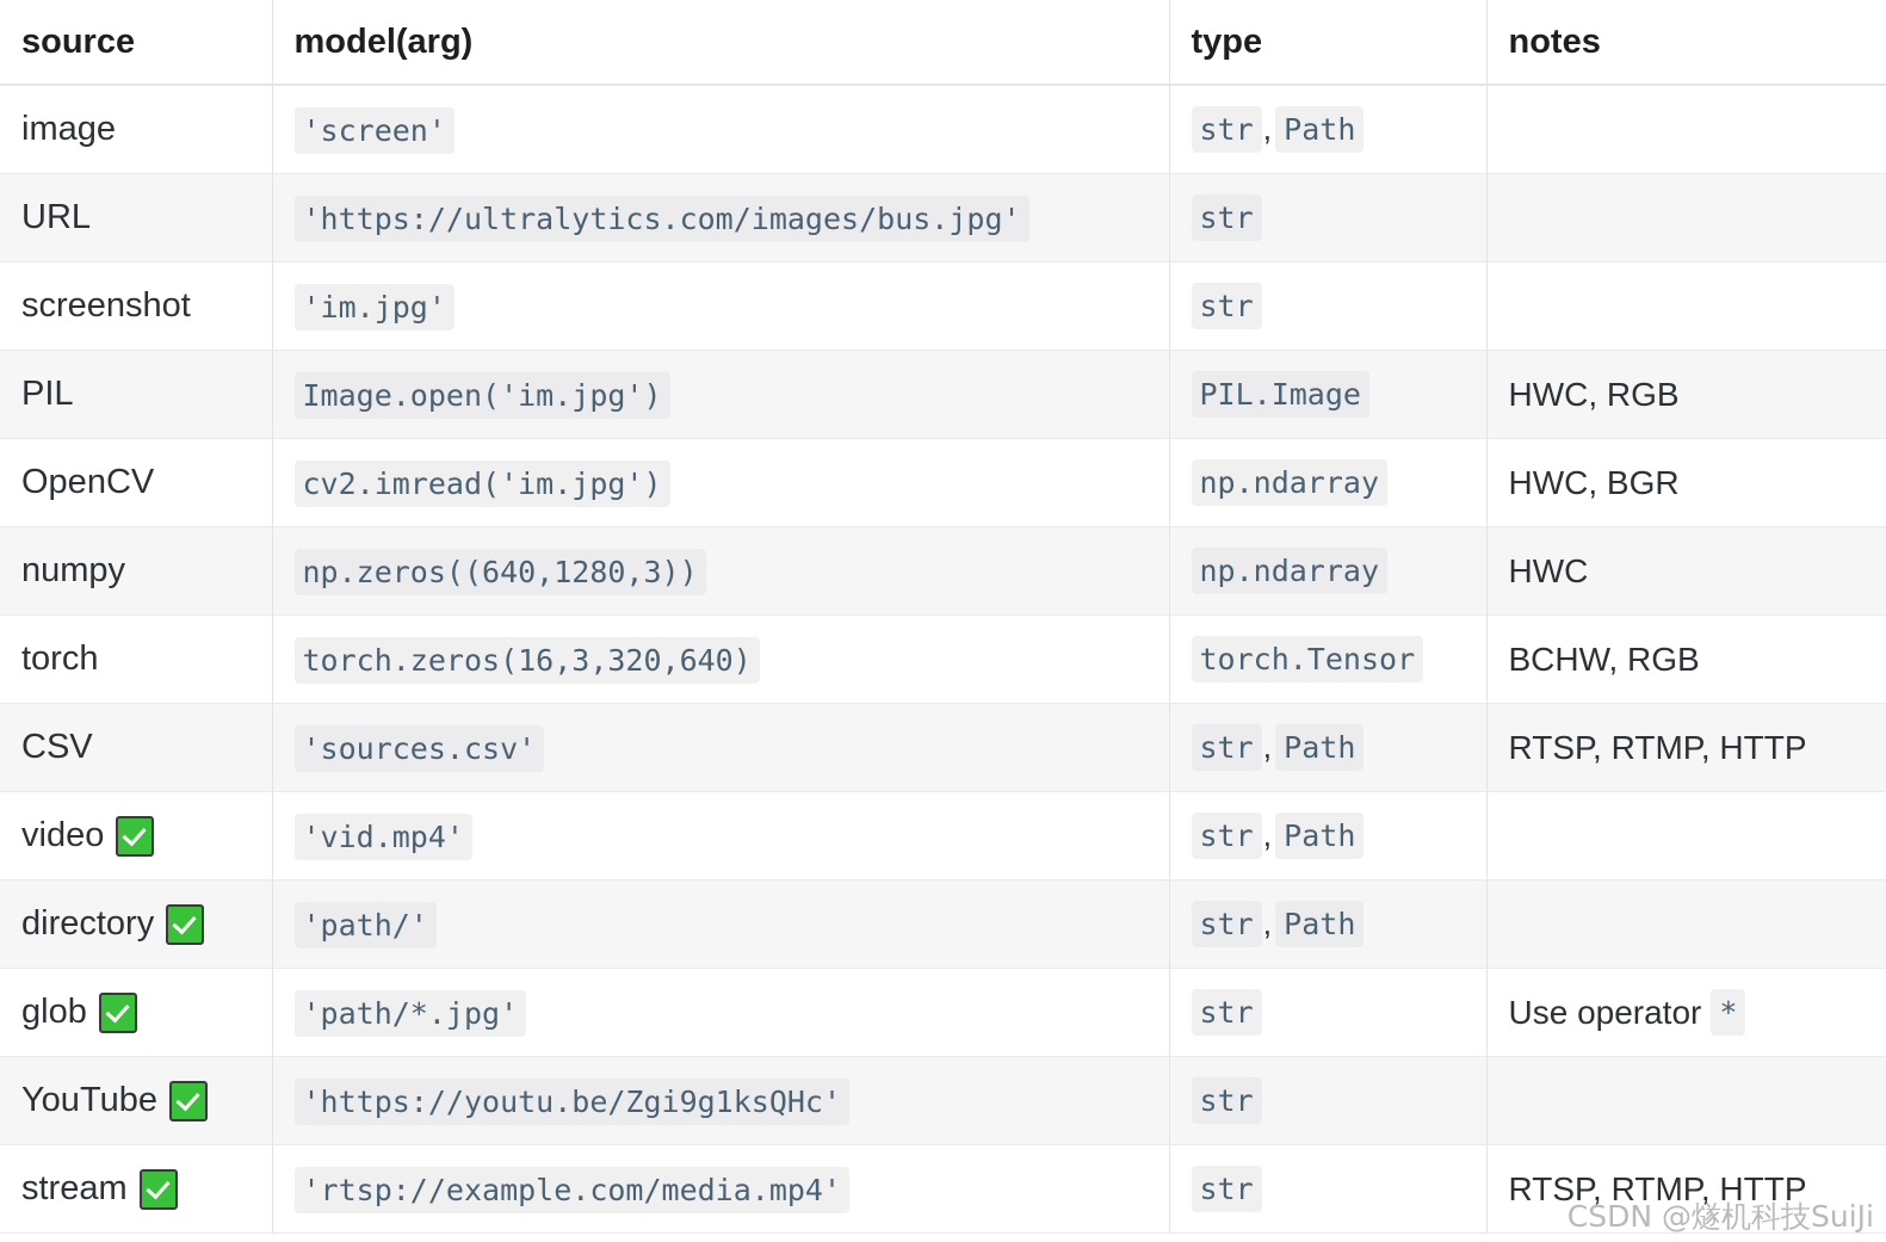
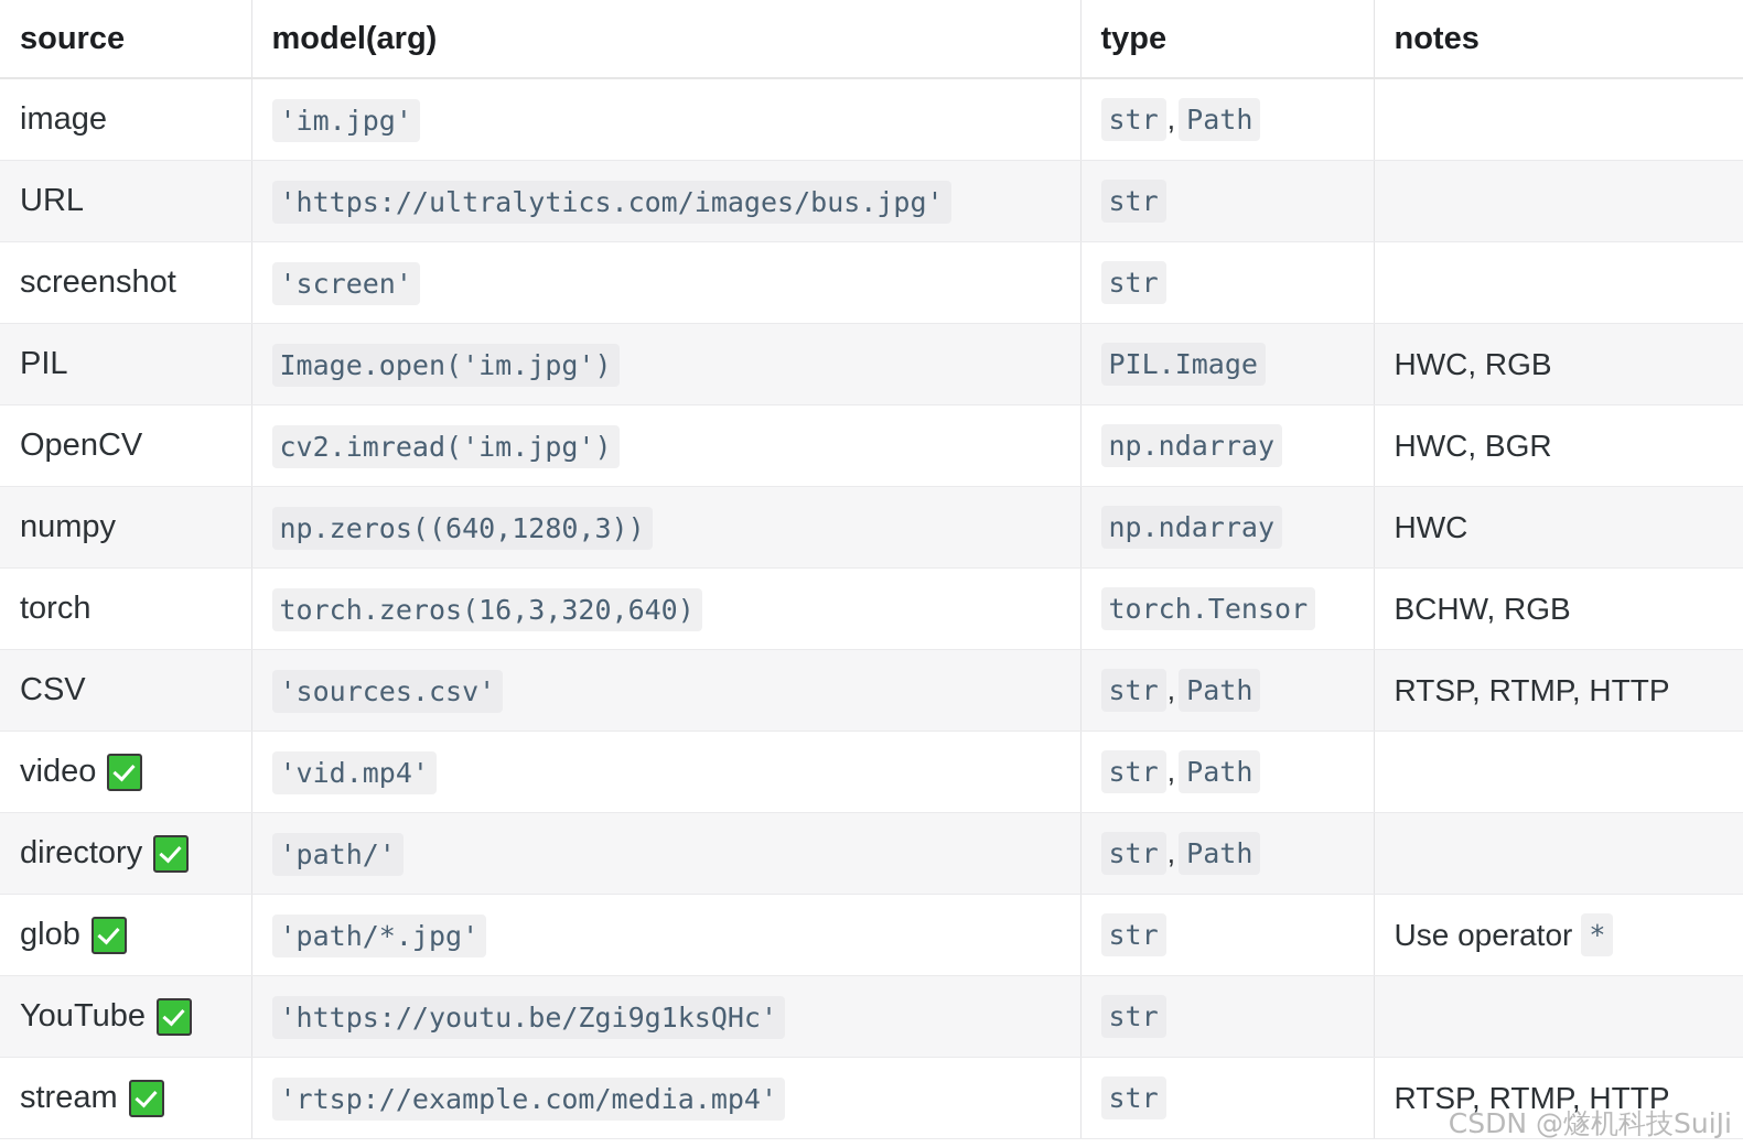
  source	model(arg)	type	notes
- image	'screen'	str , Path
+ image	'im.jpg'	str , Path
  URL	'https://ultralytics.com/images/bus.jpg'	str
- screenshot	'im.jpg'	str
+ screenshot	'screen'	str
  PIL	Image.open('im.jpg')	PIL.Image	HWC, RGB
  OpenCV	cv2.imread('im.jpg')	np.ndarray	HWC, BGR
  numpy	np.zeros((640,1280,3))	np.ndarray	HWC
  torch	torch.zeros(16,3,320,640)	torch.Tensor	BCHW, RGB
  CSV	'sources.csv'	str , Path	RTSP, RTMP, HTTP
  video	'vid.mp4'	str , Path
  directory	'path/'	str , Path
  glob	'path/*.jpg'	str	Use operator *
  YouTube	'https://youtu.be/Zgi9g1ksQHc'	str
  stream	'rtsp://example.com/media.mp4'	str	RTSP, RTMP, HTTP
  CSDN @燧机科技SuiJi
